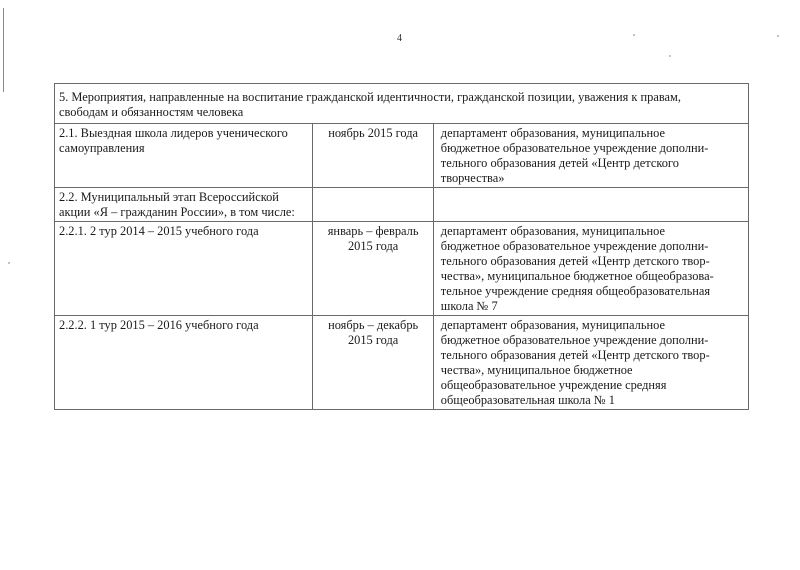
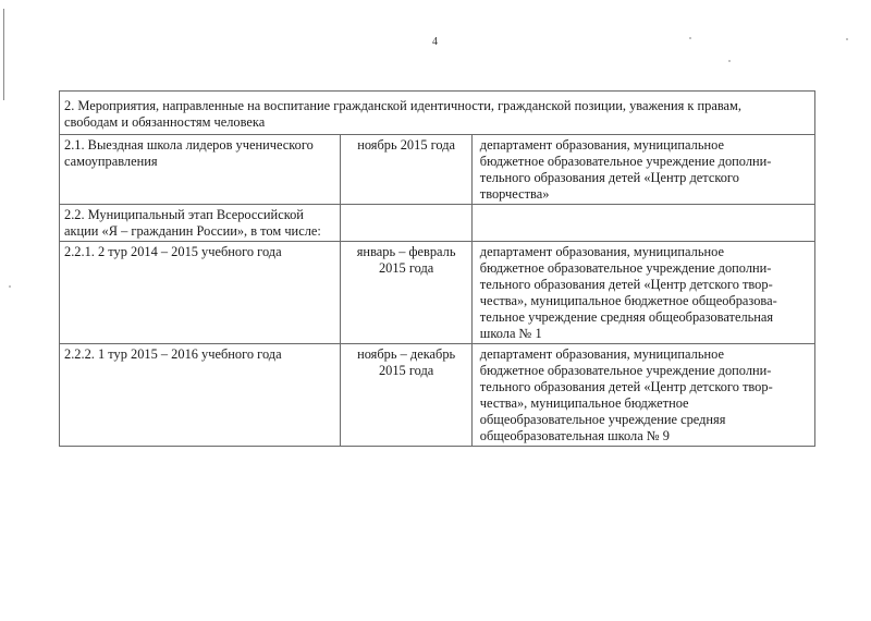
  4
- 5. Мероприятия, направленные на воспитание гражданской идентичности, гражданской позиции, уважения к правам, свободам и обязанностям человека
+ 2. Мероприятия, направленные на воспитание гражданской идентичности, гражданской позиции, уважения к правам, свободам и обязанностям человека
  2.1. Выездная школа лидеров ученического самоуправления	ноябрь 2015 года	департамент образования, муниципальное бюджетное образовательное учреждение дополни- тельного образования детей «Центр детского творчества»
  2.2. Муниципальный этап Всероссийской акции «Я – гражданин России», в том числе:
- 2.2.1. 2 тур 2014 – 2015 учебного года	январь – февраль 2015 года	департамент образования, муниципальное бюджетное образовательное учреждение дополни- тельного образования детей «Центр детского твор- чества», муниципальное бюджетное общеобразова- тельное учреждение средняя общеобразовательная школа № 7
+ 2.2.1. 2 тур 2014 – 2015 учебного года	январь – февраль 2015 года	департамент образования, муниципальное бюджетное образовательное учреждение дополни- тельного образования детей «Центр детского твор- чества», муниципальное бюджетное общеобразова- тельное учреждение средняя общеобразовательная школа № 1
- 2.2.2. 1 тур 2015 – 2016 учебного года	ноябрь – декабрь 2015 года	департамент образования, муниципальное бюджетное образовательное учреждение дополни- тельного образования детей «Центр детского твор- чества», муниципальное бюджетное общеобразовательное учреждение средняя общеобразовательная школа № 1
+ 2.2.2. 1 тур 2015 – 2016 учебного года	ноябрь – декабрь 2015 года	департамент образования, муниципальное бюджетное образовательное учреждение дополни- тельного образования детей «Центр детского твор- чества», муниципальное бюджетное общеобразовательное учреждение средняя общеобразовательная школа № 9
